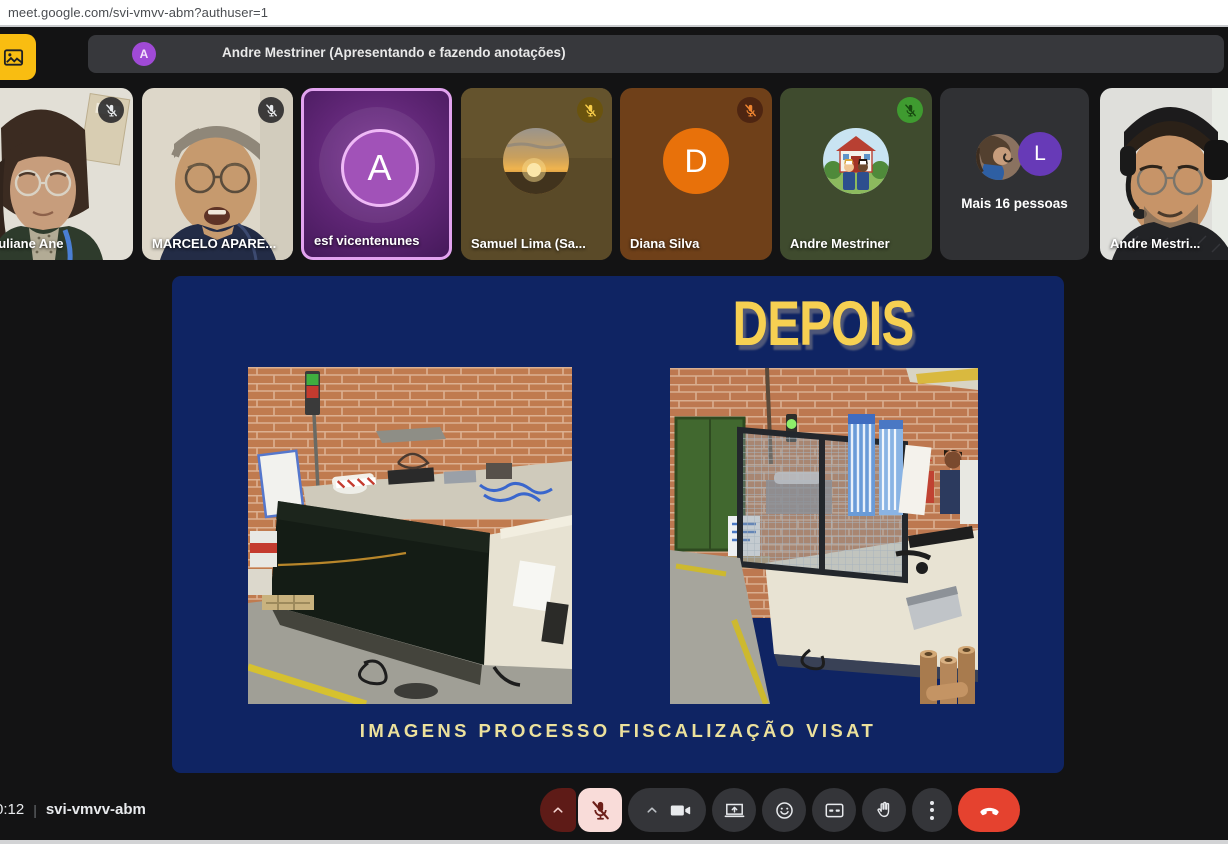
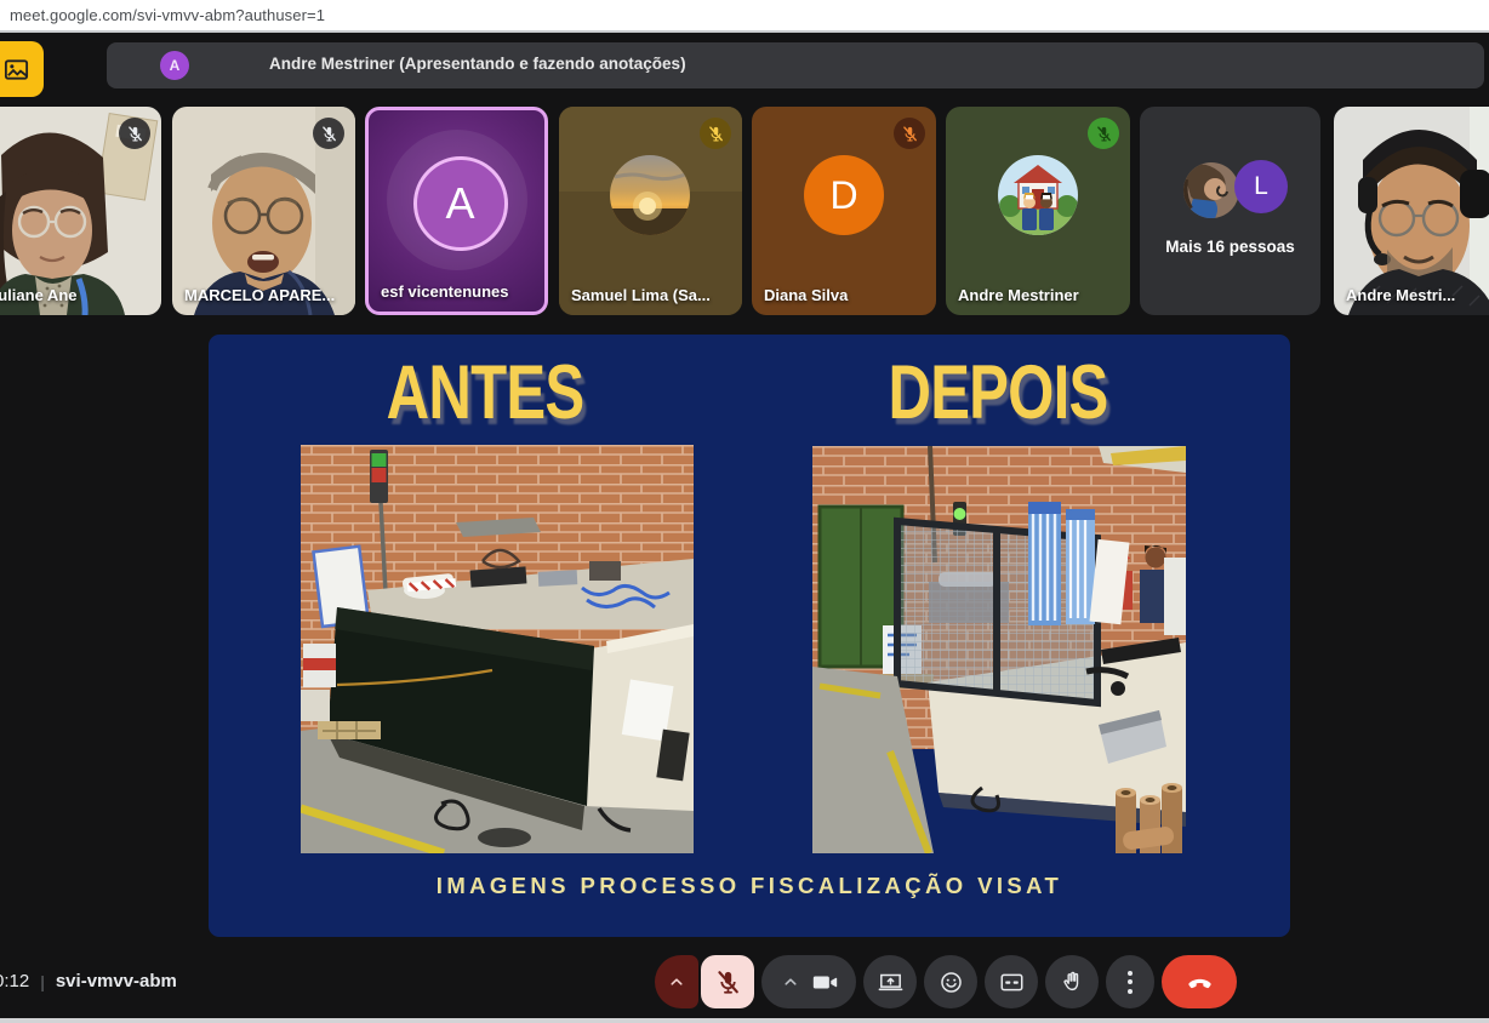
  meet.google.com/svi-vmvv-abm?authuser=1
  A
  Andre Mestriner (Apresentando e fazendo anotações)
  uliane Ane
  MARCELO APARE...
  A
  esf vicentenunes
  Samuel Lima (Sa...
  D
  Diana Silva
  Andre Mestriner
  L
  Mais 16 pessoas
  Andre Mestri...
+ ANTES
  DEPOIS
  IMAGENS PROCESSO FISCALIZAÇÃO VISAT
  :12
  |
  svi-vmvv-abm
